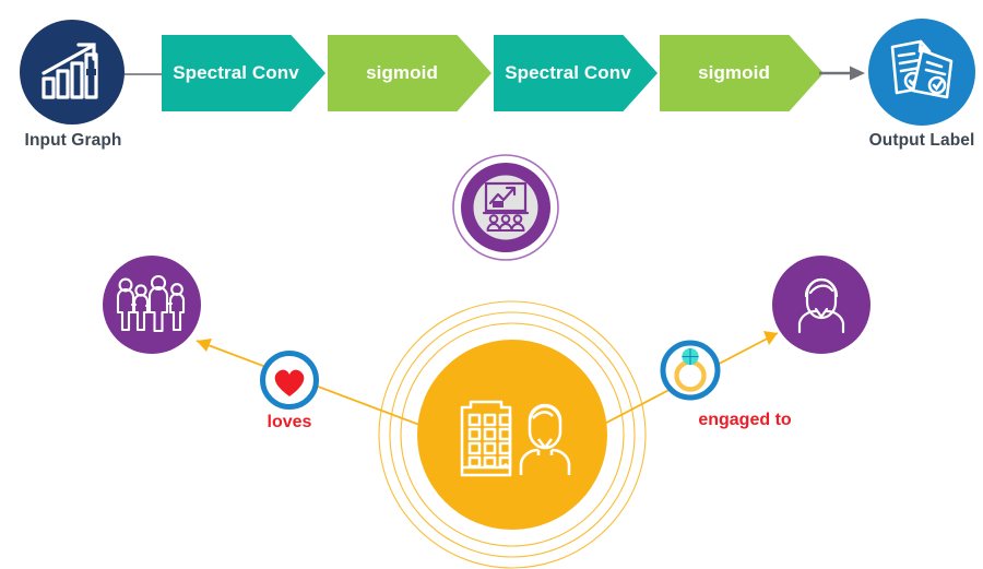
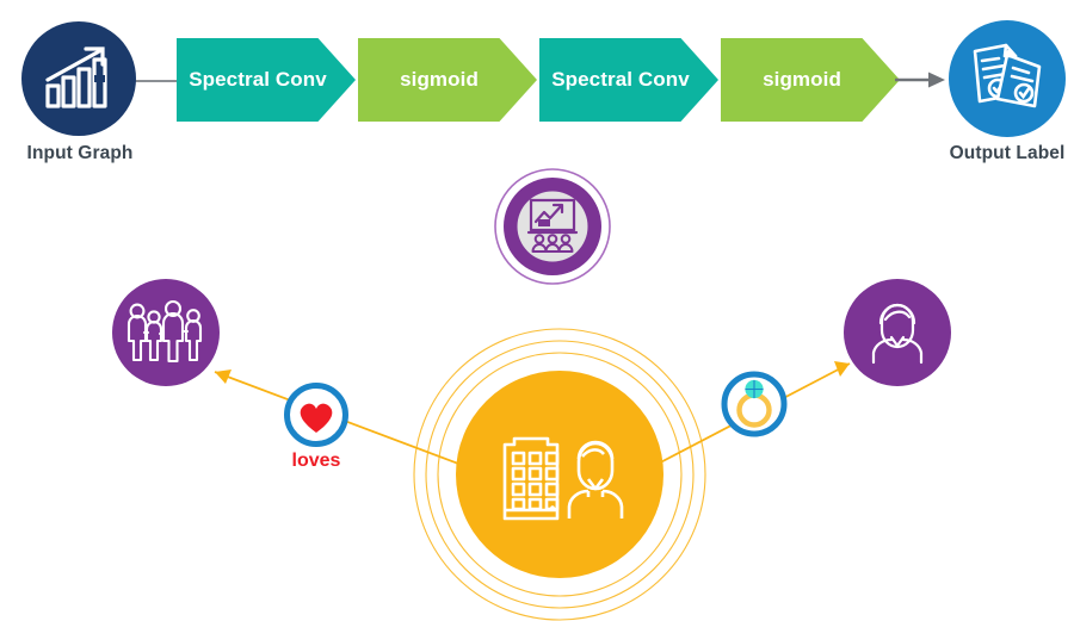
  Input Graph
  Spectral Conv
  sigmoid
  Spectral Conv
  sigmoid
  Output Label
  loves
- engaged to
